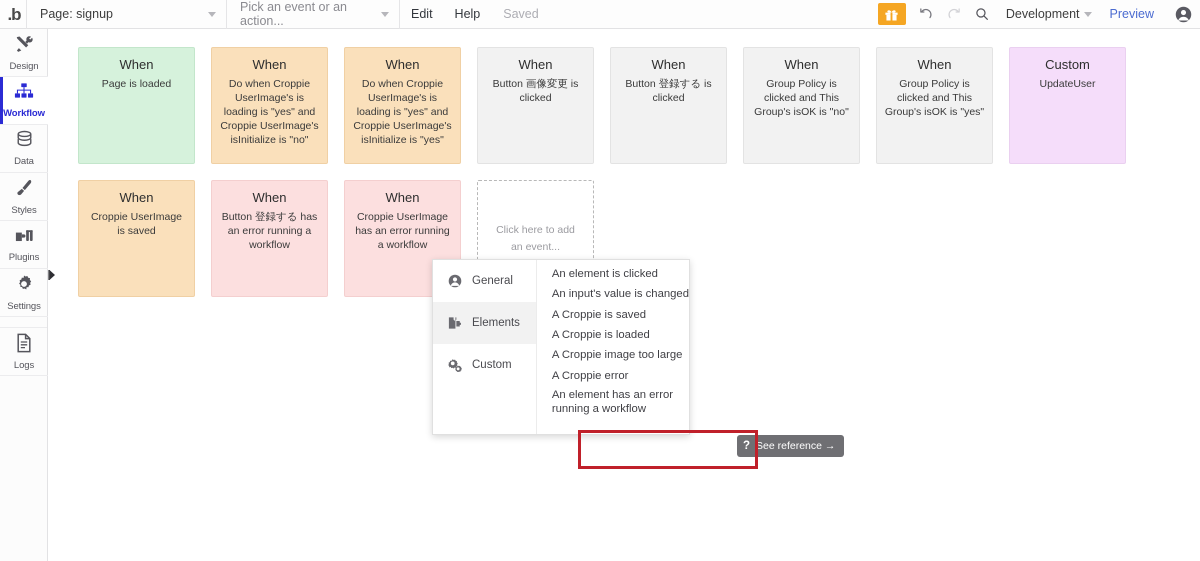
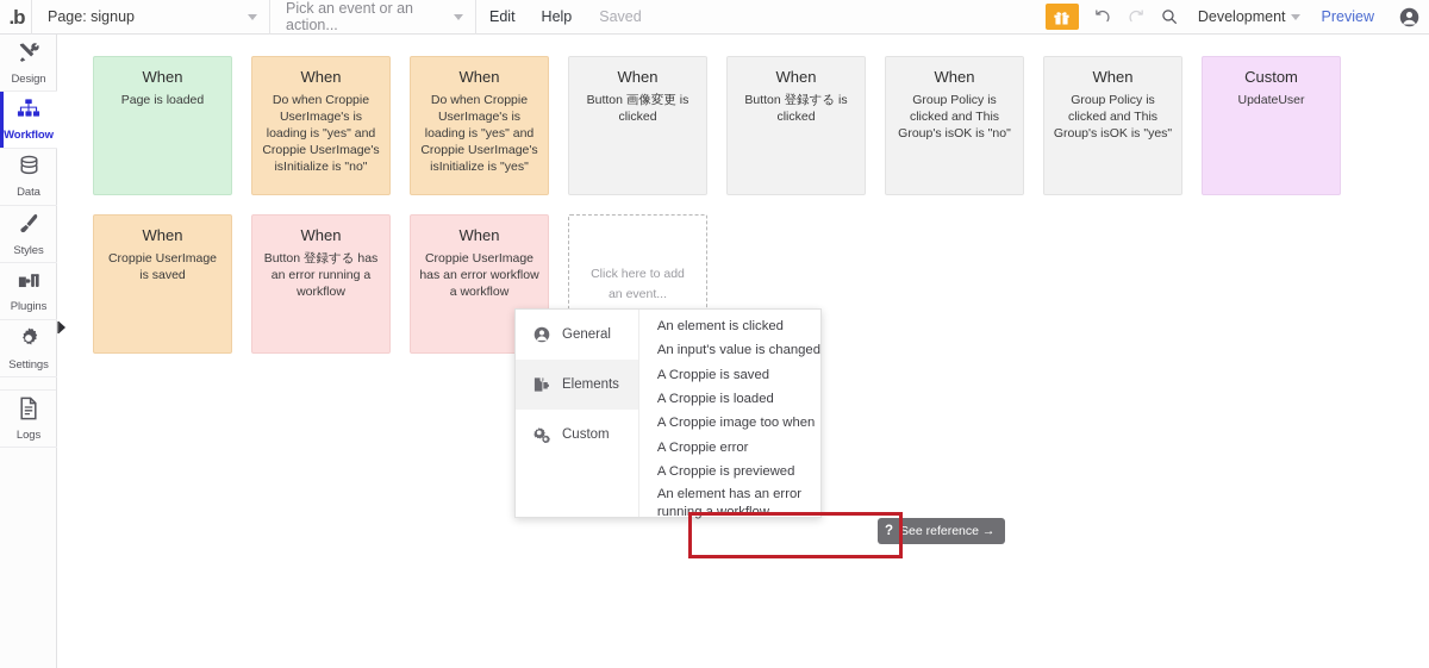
  .b
  Page: signup
  Pick an event or an action...
  Edit
  Help
  Saved
  Development
  Preview
  Design
  Workflow
  Data
  Styles
  Plugins
  Settings
  Logs
  When
  Page is loaded
  When
  Do when Croppie UserImage's is loading is "yes" and Croppie UserImage's isInitialize is "no"
  When
  Do when Croppie UserImage's is loading is "yes" and Croppie UserImage's isInitialize is "yes"
  When
  Button 画像変更 is clicked
  When
  Button 登録する is clicked
  When
  Group Policy is clicked and This Group's isOK is "no"
  When
  Group Policy is clicked and This Group's isOK is "yes"
  Custom
  UpdateUser
  When
  Croppie UserImage is saved
  When
  Button 登録する has an error running a workflow
  When
- Croppie UserImage has an error running a workflow
+ Croppie UserImage has an error workflow a workflow
  Click here to add an event...
  General
  Elements
  Custom
  An element is clicked
  An input's value is changed
  A Croppie is saved
  A Croppie is loaded
- A Croppie image too large
+ A Croppie image too when
  A Croppie error
+ A Croppie is previewed
  An element has an error running a workflow
  ?
  See reference →
